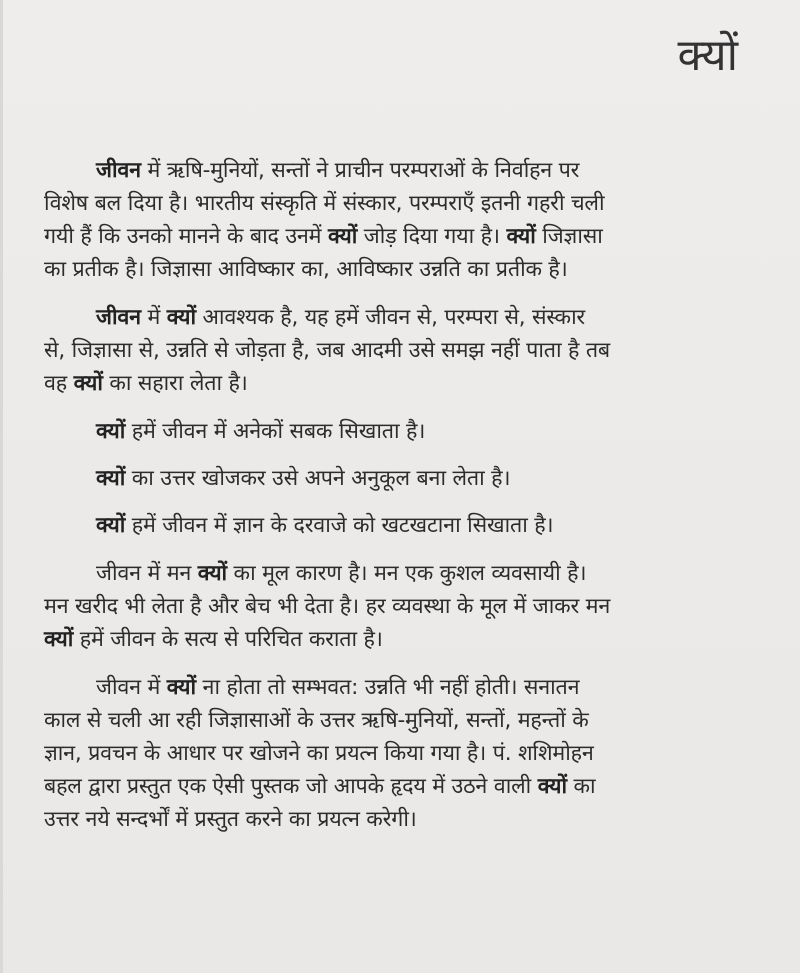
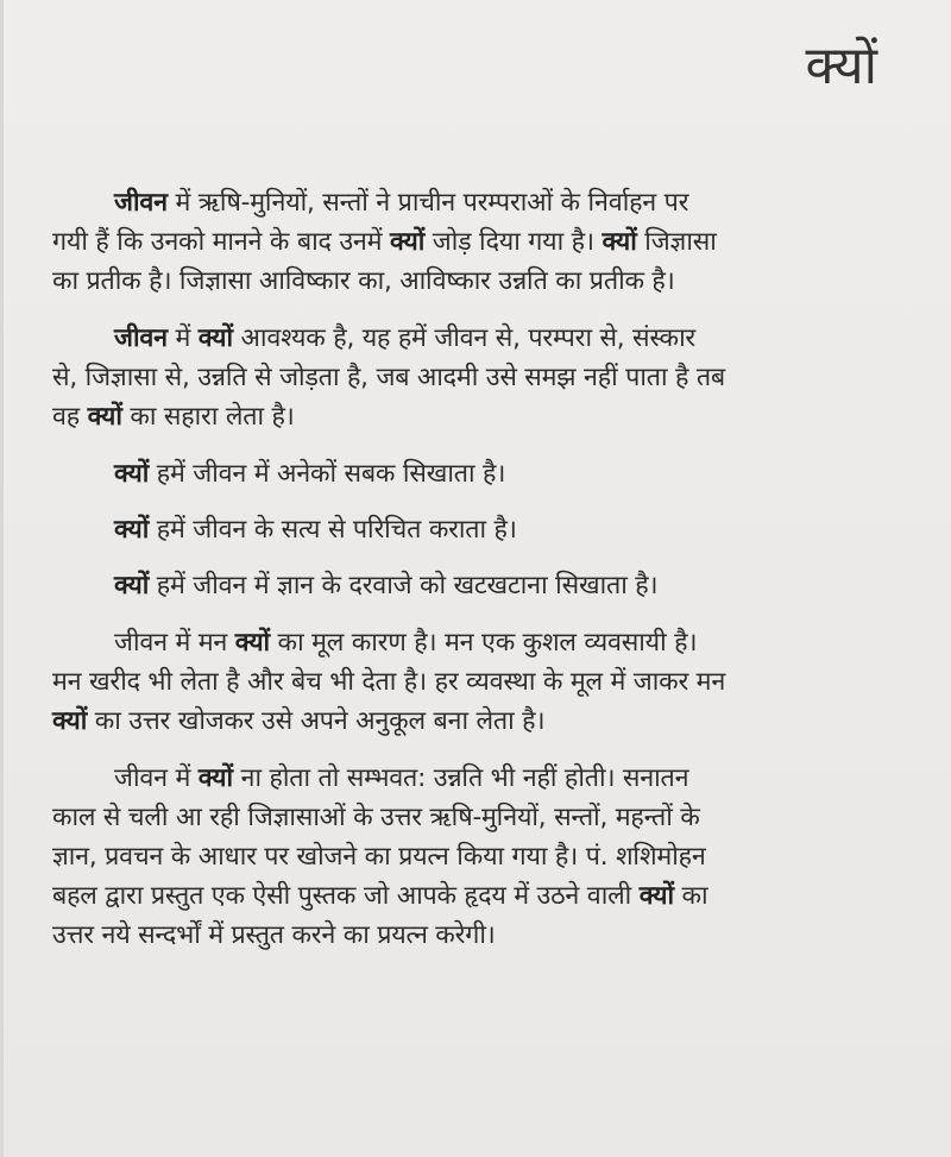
  क्यों
  जीवन में ऋषि-मुनियों, सन्तों ने प्राचीन परम्पराओं के निर्वाहन पर
- विशेष बल दिया है। भारतीय संस्कृति में संस्कार, परम्पराएँ इतनी गहरी चली
  गयी हैं कि उनको मानने के बाद उनमें क्यों जोड़ दिया गया है। क्यों जिज्ञासा
  का प्रतीक है। जिज्ञासा आविष्कार का, आविष्कार उन्नति का प्रतीक है।
  जीवन में क्यों आवश्यक है, यह हमें जीवन से, परम्परा से, संस्कार
  से, जिज्ञासा से, उन्नति से जोड़ता है, जब आदमी उसे समझ नहीं पाता है तब
  वह क्यों का सहारा लेता है।
  क्यों हमें जीवन में अनेकों सबक सिखाता है।
- क्यों का उत्तर खोजकर उसे अपने अनुकूल बना लेता है।
+ क्यों हमें जीवन के सत्य से परिचित कराता है।
  क्यों हमें जीवन में ज्ञान के दरवाजे को खटखटाना सिखाता है।
  जीवन में मन क्यों का मूल कारण है। मन एक कुशल व्यवसायी है।
  मन खरीद भी लेता है और बेच भी देता है। हर व्यवस्था के मूल में जाकर मन
- क्यों हमें जीवन के सत्य से परिचित कराता है।
+ क्यों का उत्तर खोजकर उसे अपने अनुकूल बना लेता है।
  जीवन में क्यों ना होता तो सम्भवत: उन्नति भी नहीं होती। सनातन
  काल से चली आ रही जिज्ञासाओं के उत्तर ऋषि-मुनियों, सन्तों, महन्तों के
  ज्ञान, प्रवचन के आधार पर खोजने का प्रयत्न किया गया है। पं. शशिमोहन
  बहल द्वारा प्रस्तुत एक ऐसी पुस्तक जो आपके हृदय में उठने वाली क्यों का
  उत्तर नये सन्दर्भों में प्रस्तुत करने का प्रयत्न करेगी।
